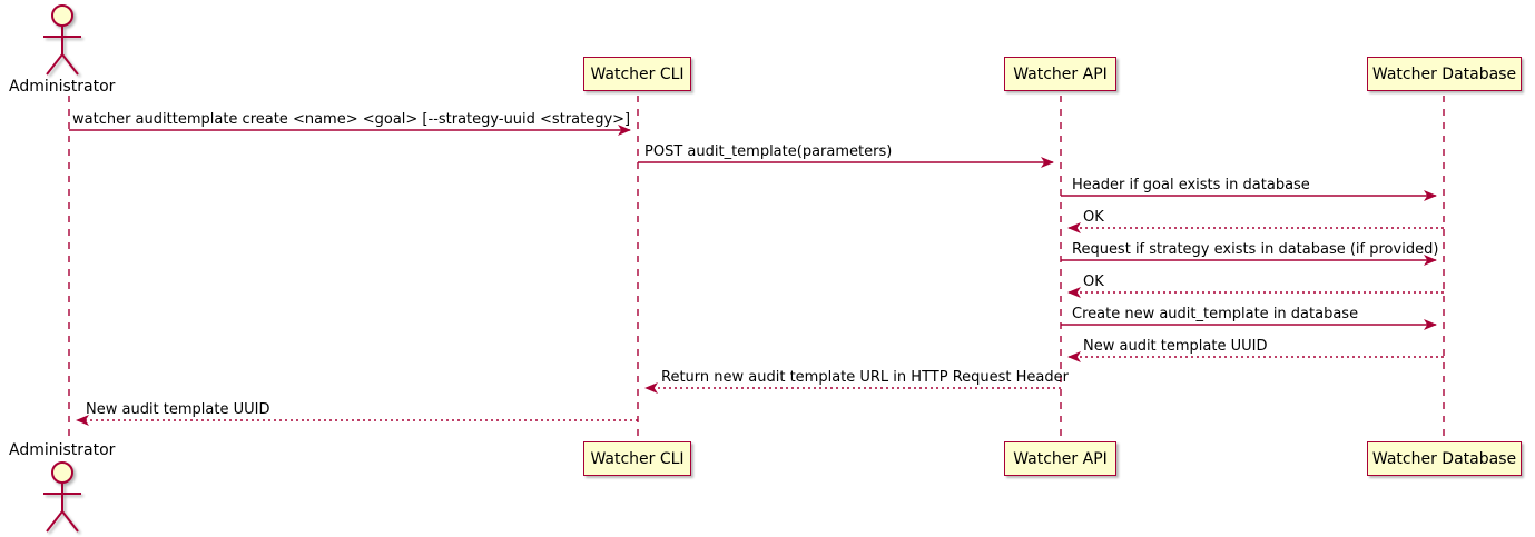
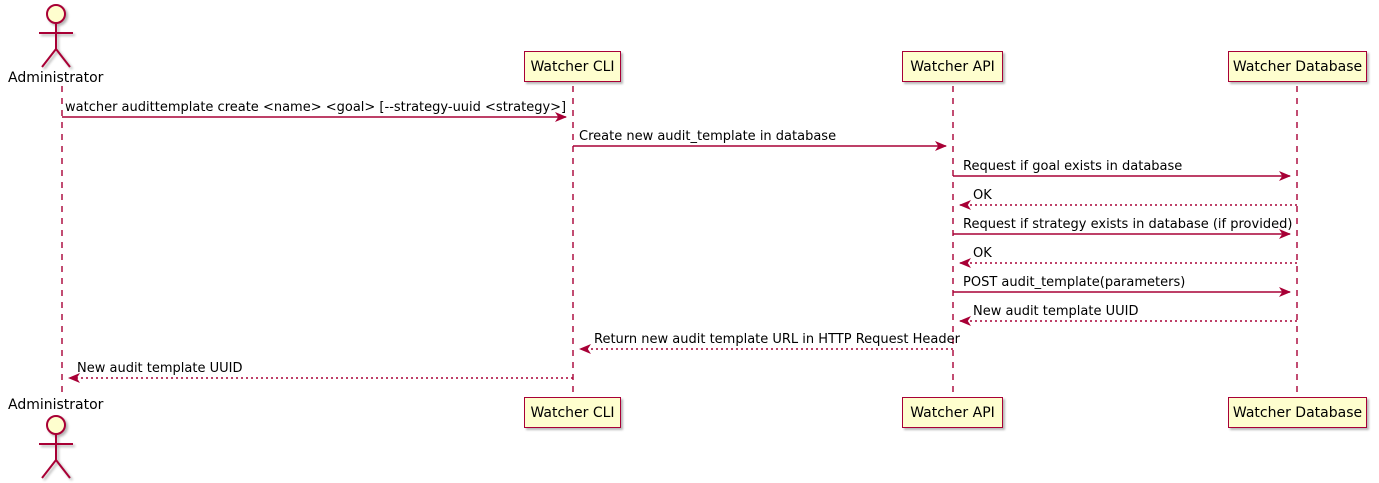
  Administrator
  Administrator
  Watcher CLI
  Watcher API
  Watcher Database
  Watcher CLI
  Watcher API
  Watcher Database
  watcher audittemplate create <name> <goal> [--strategy-uuid <strategy>]
- POST audit_template(parameters)
+ Create new audit_template in database
- Header if goal exists in database
+ Request if goal exists in database
  OK
  Request if strategy exists in database (if provided)
  OK
- Create new audit_template in database
+ POST audit_template(parameters)
  New audit template UUID
  Return new audit template URL in HTTP Request Header
  New audit template UUID
